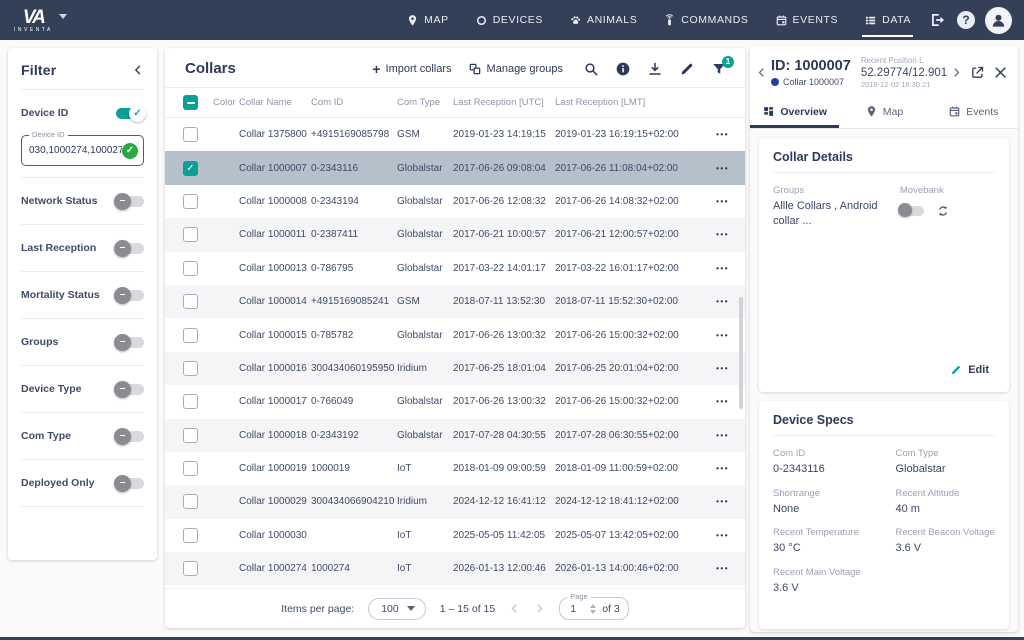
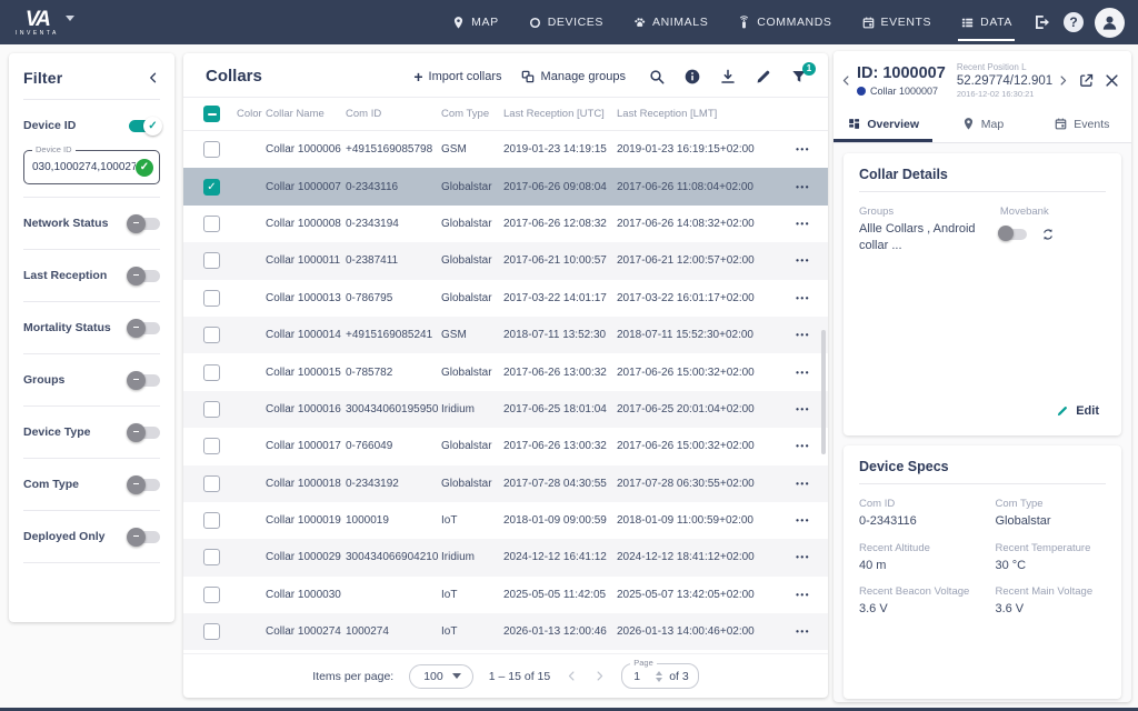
  VA
  MAP
  DEVICES
  ANIMALS
  COMMANDS
  EVENTS
  DATA
  ?
  Filter
  Device ID
  Device ID
  030,1000274,100027
  ✓
  Network Status
  Last Reception
  Mortality Status
  Groups
  Device Type
  Com Type
  Deployed Only
  Collars
  +
  Import collars
  Manage groups
  1
  Color
  Collar Name
  Com ID
  Com Type
  Last Reception [UTC]
  Last Reception [LMT]
- Collar 1375800
+ Collar 1000006
  +4915169085798
  GSM
  2019-01-23 14:19:15
  2019-01-23 16:19:15+02:00
  •••
  Collar 1000007
  0-2343116
  Globalstar
  2017-06-26 09:08:04
  2017-06-26 11:08:04+02:00
  •••
  Collar 1000008
  0-2343194
  Globalstar
  2017-06-26 12:08:32
  2017-06-26 14:08:32+02:00
  •••
  Collar 1000011
  0-2387411
  Globalstar
  2017-06-21 10:00:57
  2017-06-21 12:00:57+02:00
  •••
  Collar 1000013
  0-786795
  Globalstar
  2017-03-22 14:01:17
  2017-03-22 16:01:17+02:00
  •••
  Collar 1000014
  +4915169085241
  GSM
  2018-07-11 13:52:30
  2018-07-11 15:52:30+02:00
  •••
  Collar 1000015
  0-785782
  Globalstar
  2017-06-26 13:00:32
  2017-06-26 15:00:32+02:00
  •••
  Collar 1000016
  300434060195950
  Iridium
  2017-06-25 18:01:04
  2017-06-25 20:01:04+02:00
  •••
  Collar 1000017
  0-766049
  Globalstar
  2017-06-26 13:00:32
  2017-06-26 15:00:32+02:00
  •••
  Collar 1000018
  0-2343192
  Globalstar
  2017-07-28 04:30:55
  2017-07-28 06:30:55+02:00
  •••
  Collar 1000019
  1000019
  IoT
  2018-01-09 09:00:59
  2018-01-09 11:00:59+02:00
  •••
  Collar 1000029
  300434066904210
  Iridium
  2024-12-12 16:41:12
  2024-12-12 18:41:12+02:00
  •••
  Collar 1000030
  IoT
  2025-05-05 11:42:05
  2025-05-07 13:42:05+02:00
  •••
  Collar 1000274
  1000274
  IoT
  2026-01-13 12:00:46
  2026-01-13 14:00:46+02:00
  •••
  Items per page:
  100
  1 – 15 of 15
  Page
  1
  of 3
  ID: 1000007
  Collar 1000007
  Recent Position L
  52.29774/12.901
  2016-12-02 16:30:21
  Overview
  Map
  Events
  Collar Details
  Groups
  Allle Collars , Android collar ...
  Movebank
  Edit
  Device Specs
  Com ID
  0-2343116
  Com Type
  Globalstar
- Shortrange
- None
  Recent Altitude
  40 m
  Recent Temperature
  30 °C
  Recent Beacon Voltage
  3.6 V
  Recent Main Voltage
  3.6 V
